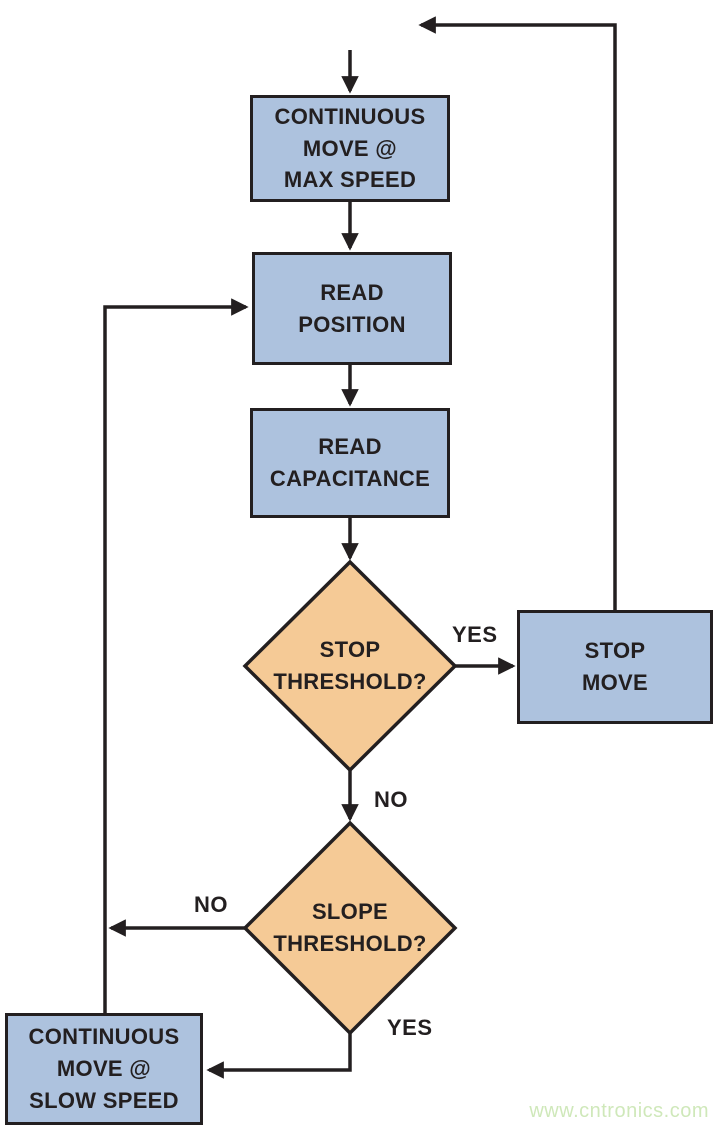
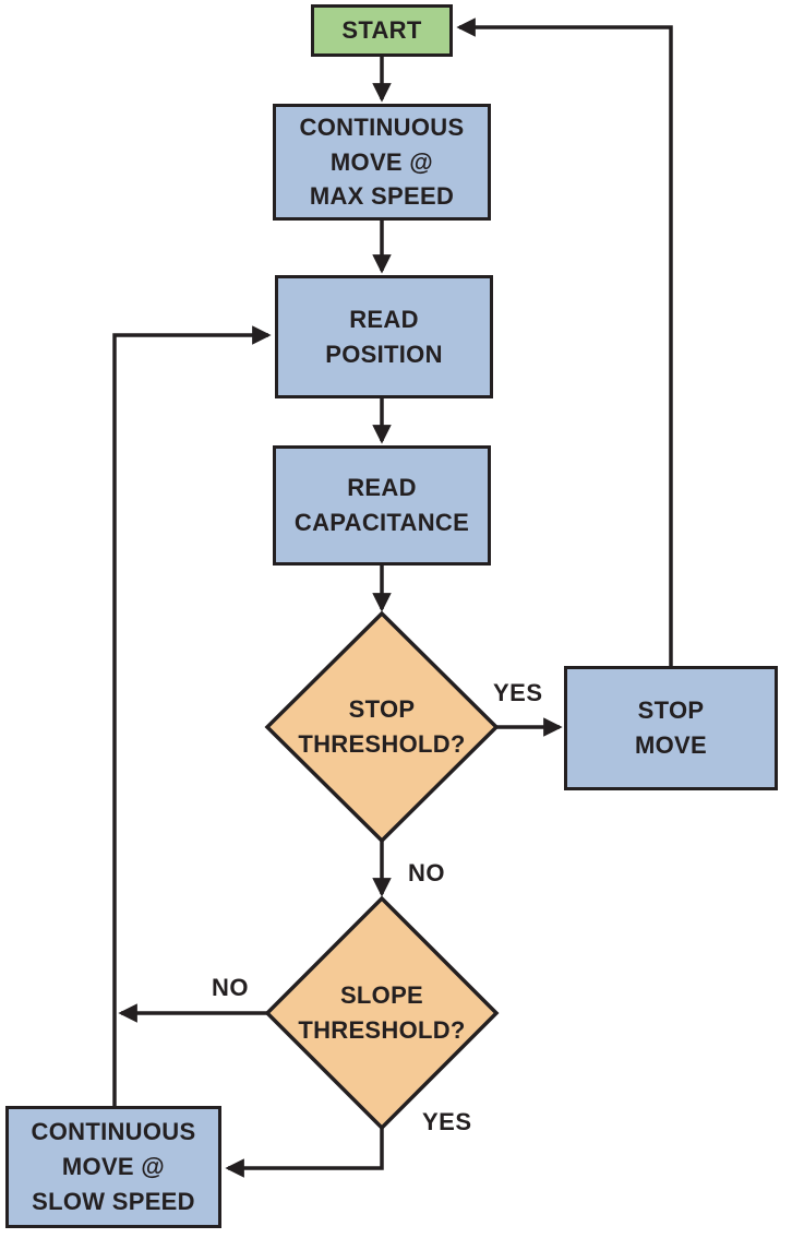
+ START
  CONTINUOUS
  MOVE @
  MAX SPEED
  READ
  POSITION
  READ
  CAPACITANCE
  STOP
  MOVE
  CONTINUOUS
  MOVE @
  SLOW SPEED
  STOP
  THRESHOLD?
  SLOPE
  THRESHOLD?
  YES
  NO
  NO
  YES
- www.cntronics.com
